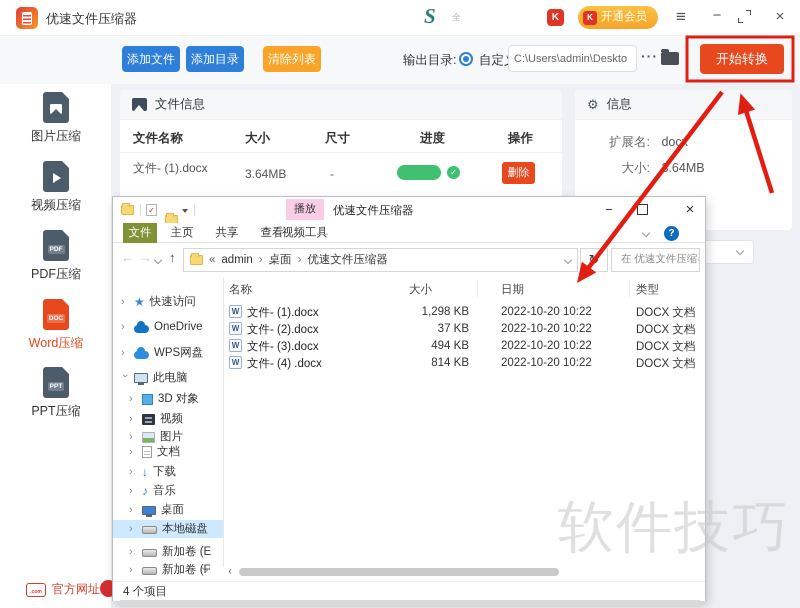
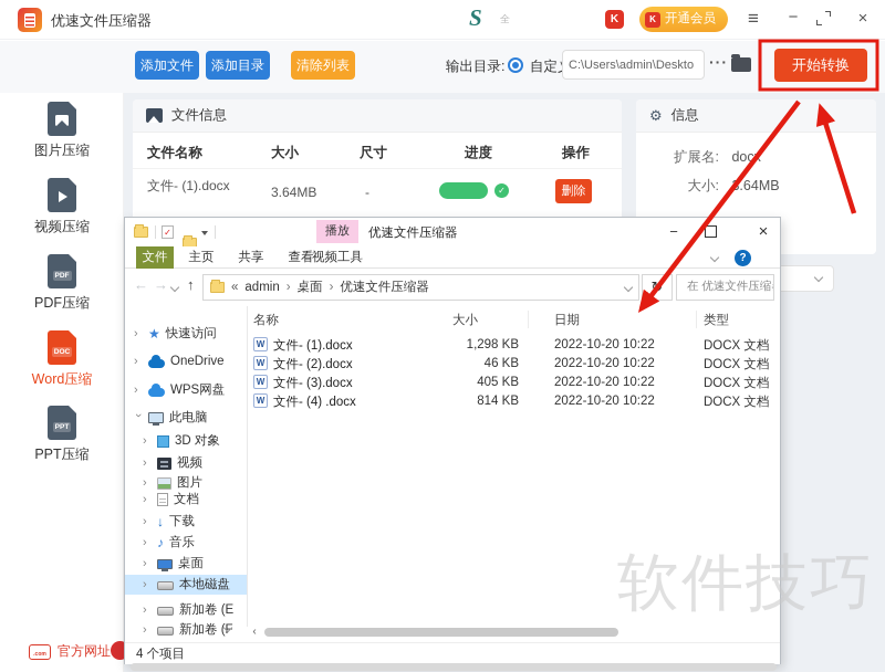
  优速文件压缩器
  S
  全
  K
  K
  开通会员
  添加文件
  添加目录
  清除列表
  输出目录:
  C:\Users\admin\Deskto
  开始转换
  图片压缩
  视频压缩
  PDF压缩
  Word压缩
  PPT压缩
  官方网址
  文件信息
  文件名称
  大小
  尺寸
  进度
  操作
  文件- (1).docx
  3.64MB
  -
  删除
  信息
  扩展名: doc
  大小: .64MB
  播放
  优速文件压缩器
  文件
  主页
  共享
  查看
  视频工具
  admin
  桌面
  优速文件压缩器
  快速访问
  OneDrive
  WPS网盘
  此电脑
  3D 对象
  视频
  图片
  文档
  下载
  音乐
  桌面
  本地磁盘
  新加卷 (E
  新加卷 (F
  名称
  大小
  日期
  类型
  文件- (1).docx
  1,298 KB
  2022-10-20 10:22
  DOCX 文档
  文件- (2).docx
- 37 KB
+ 46 KB
  2022-10-20 10:22
  DOCX 文档
  文件- (3).docx
- 494 KB
+ 405 KB
  2022-10-20 10:22
  DOCX 文档
  文件- (4) .docx
  814 KB
  2022-10-20 10:22
  DOCX 文档
  4 个项目
  软件技巧
